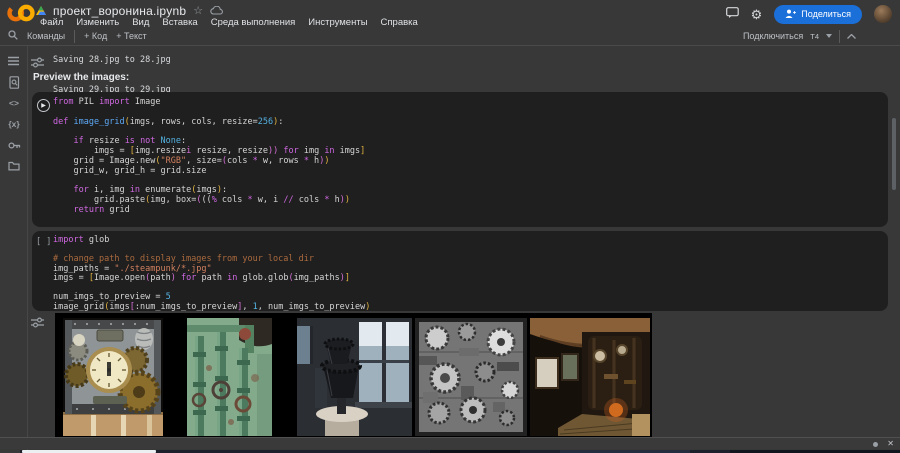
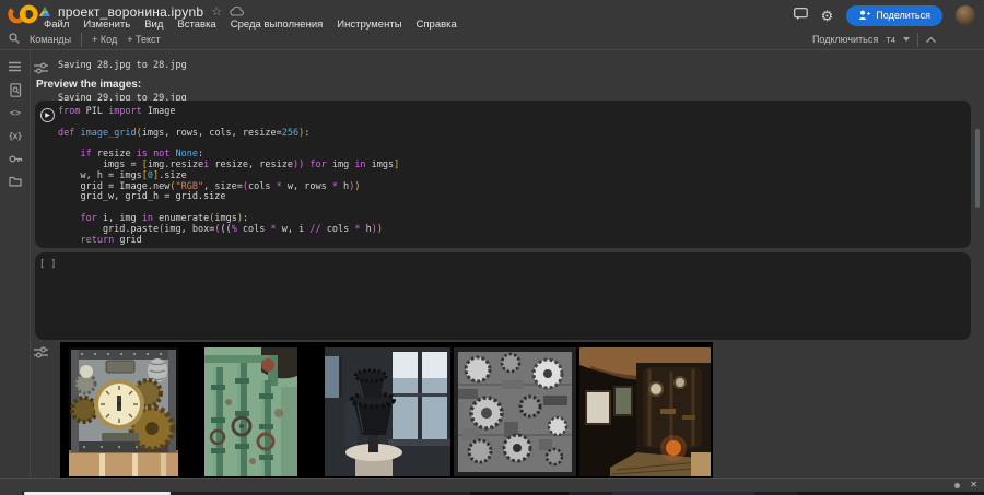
  проект_воронина.ipynb
  ☆
  Файл
  Изменить
  Вид
  Вставка
  Среда выполнения
  Инструменты
  Справка
  ⚙
  Поделиться
  Команды
  + Код
  + Текст
  Подключиться
  T4
  <>
  {x}
  Saving 28.jpg to 28.jpg
  Saving 29.jpg to 29.jpg
  Preview the images:
  from PIL import Image
  def image_grid(imgs, rows, cols, resize=256):
  if resize is not None:
  imgs = [img.resizei resize, resize)) for img in imgs]
+ w, h = imgs[0].size
  grid = Image.new("RGB", size=(cols * w, rows * h))
  grid_w, grid_h = grid.size
  for i, img in enumerate(imgs):
  grid.paste(img, box=(((% cols * w, i // cols * h))
  return grid
  [ ]
- import glob
- # change path to display images from your local dir
- img_paths = "./steampunk/*.jpg"
- imgs = [Image.open(path) for path in glob.glob(img_paths)]
- num_imgs_to_preview = 5
- image_grid(imgs[:num_imgs_to_preview], 1, num_imgs_to_preview)
  ✕
